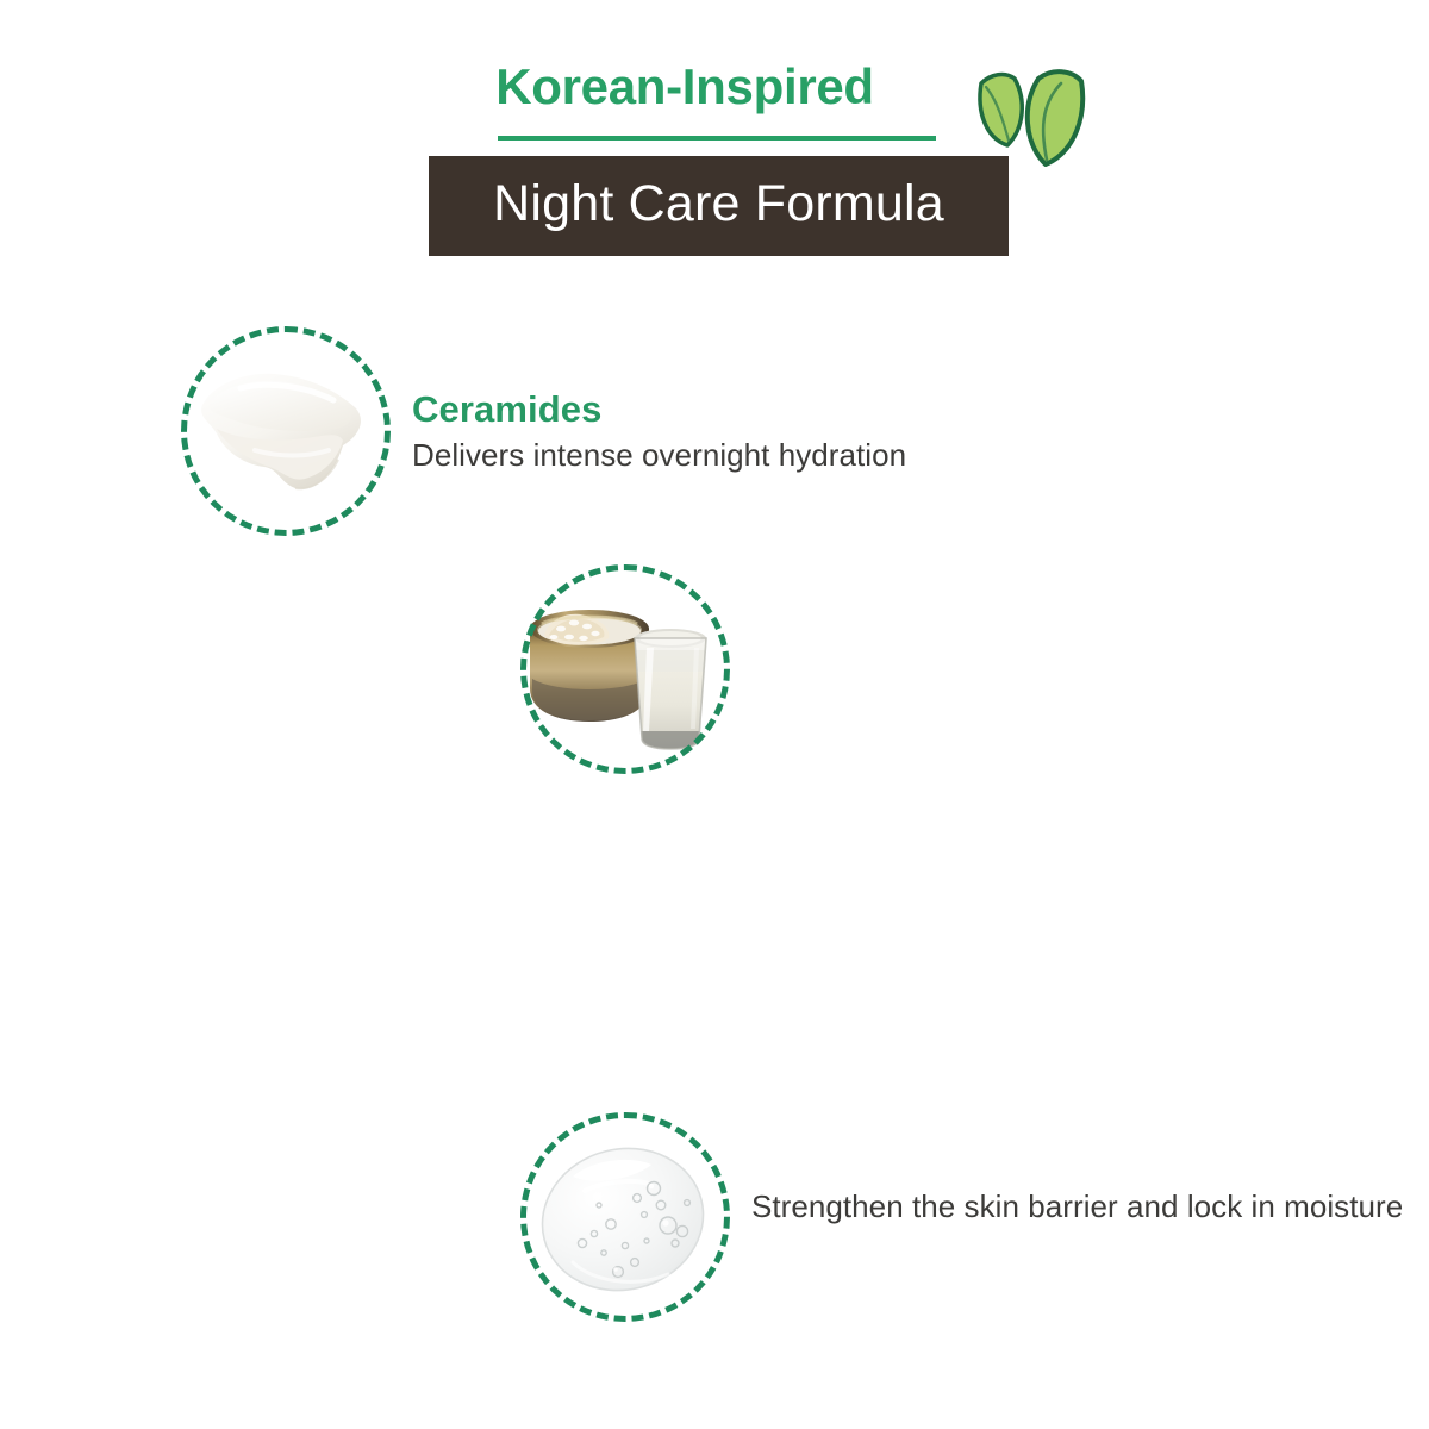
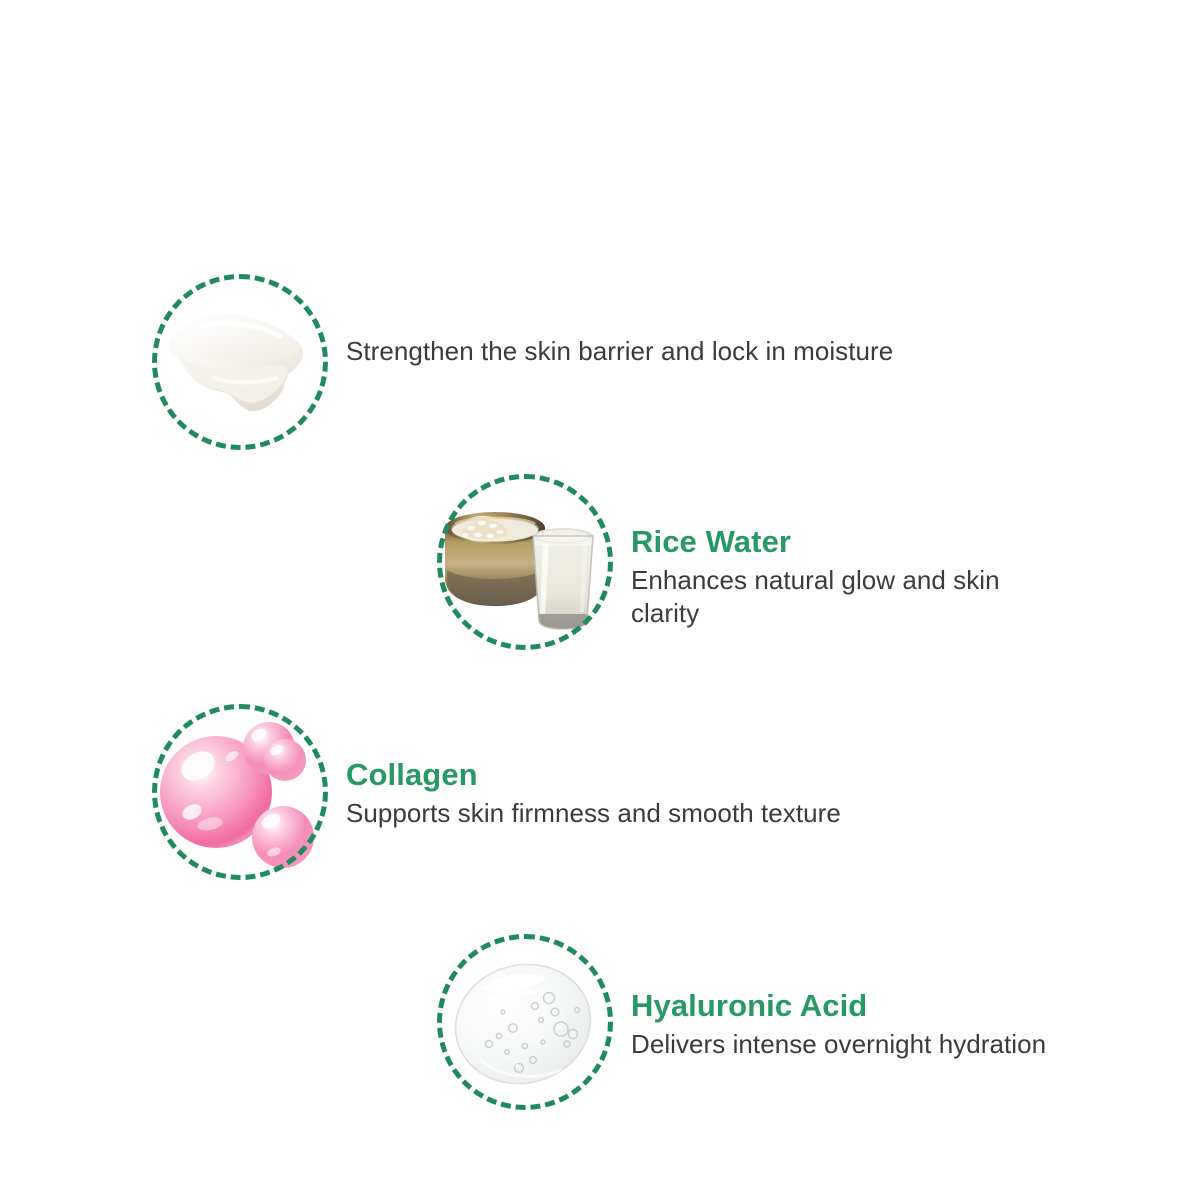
- Korean-Inspired
- Night Care Formula
- Ceramides
- Delivers intense overnight hydration
+ Strengthen the skin barrier and lock in moisture
+ Rice Water
+ Enhances natural glow and skin clarity
+ Collagen
+ Supports skin firmness and smooth texture
+ Hyaluronic Acid
- Strengthen the skin barrier and lock in moisture
+ Delivers intense overnight hydration
